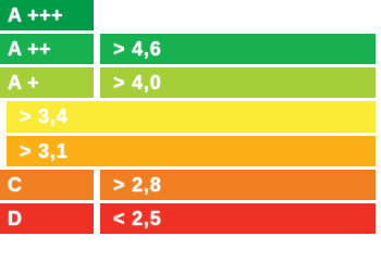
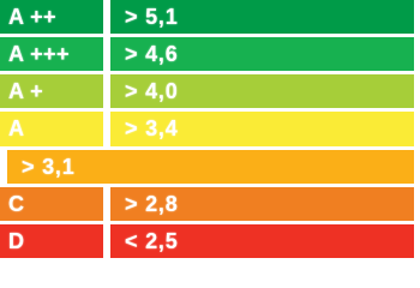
- A +++
+ A ++
+ > 5,1
- A ++
+ A +++
  > 4,6
  A +
  > 4,0
+ A
  > 3,4
  > 3,1
  C
  > 2,8
  D
  < 2,5
